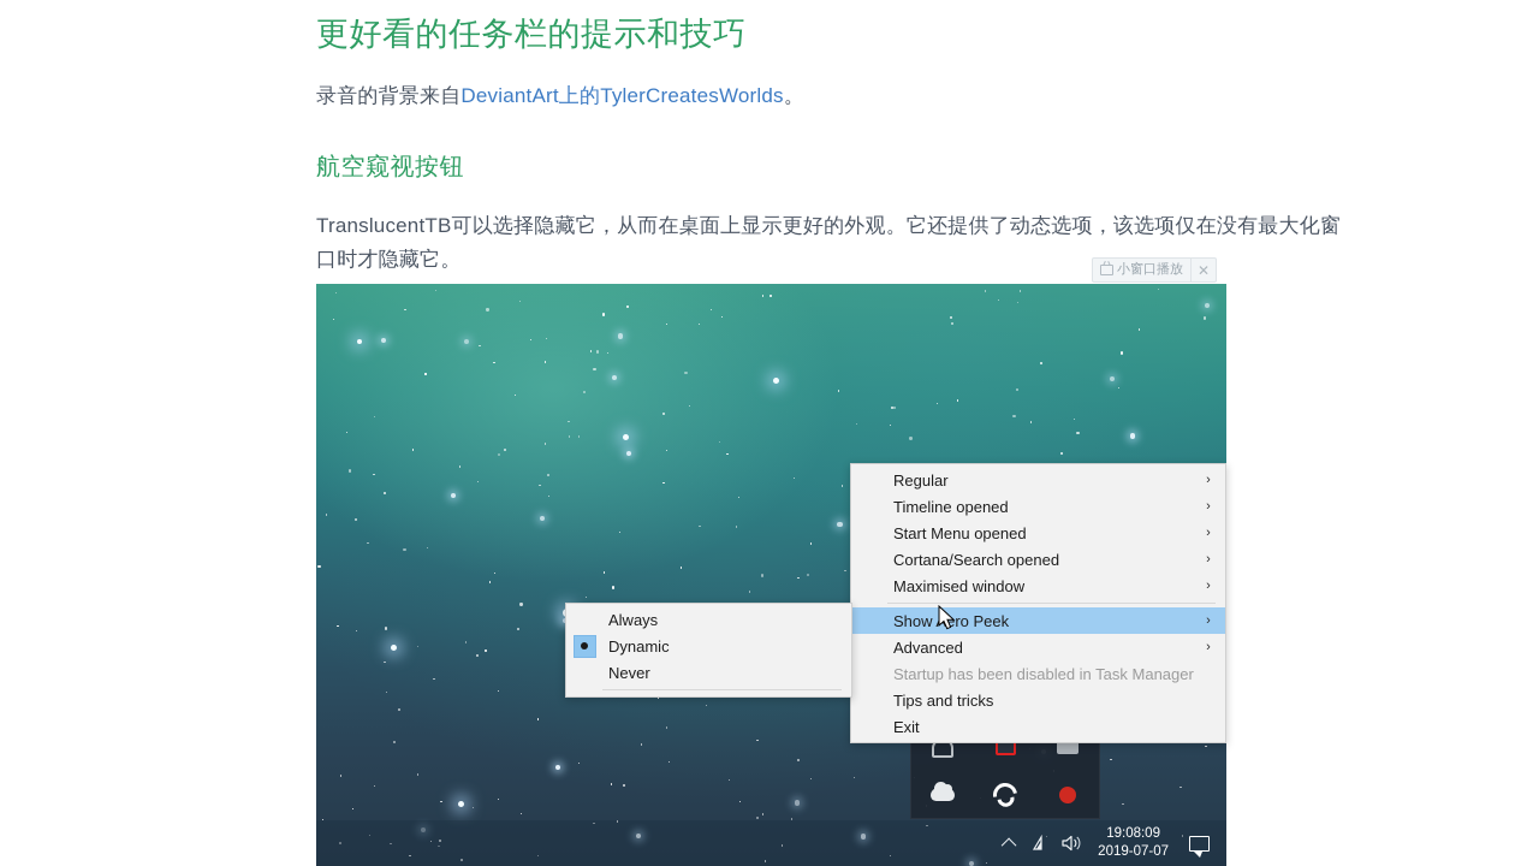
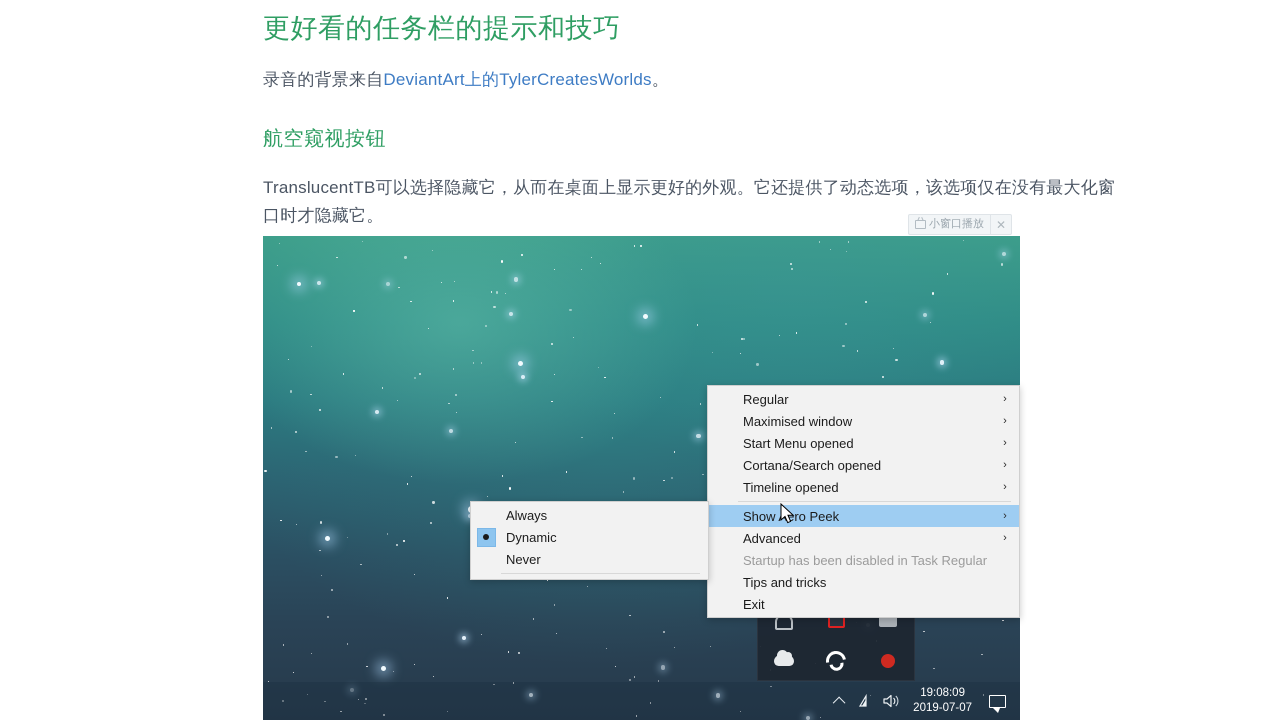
  更好看的任务栏的提示和技巧
  录音的背景来自DeviantArt上的TylerCreatesWorlds。
  航空窥视按钮
  TranslucentTB可以选择隐藏它，从而在桌面上显示更好的外观。它还提供了动态选项，该选项仅在没有最大化窗口时才隐藏它。
  小窗口播放
  ✕
  19:08:09
  2019-07-07
  Regular
  ›
- Timeline opened
+ Maximised window
  ›
  Start Menu opened
  ›
  Cortana/Search opened
  ›
- Maximised window
+ Timeline opened
  ›
  Showero Peek
  ›
  Advanced
  ›
- Startup has been disabled in Task Manager
+ Startup has been disabled in Task Regular
  Tips and tricks
  Exit
  Always
  Dynamic
  Never
